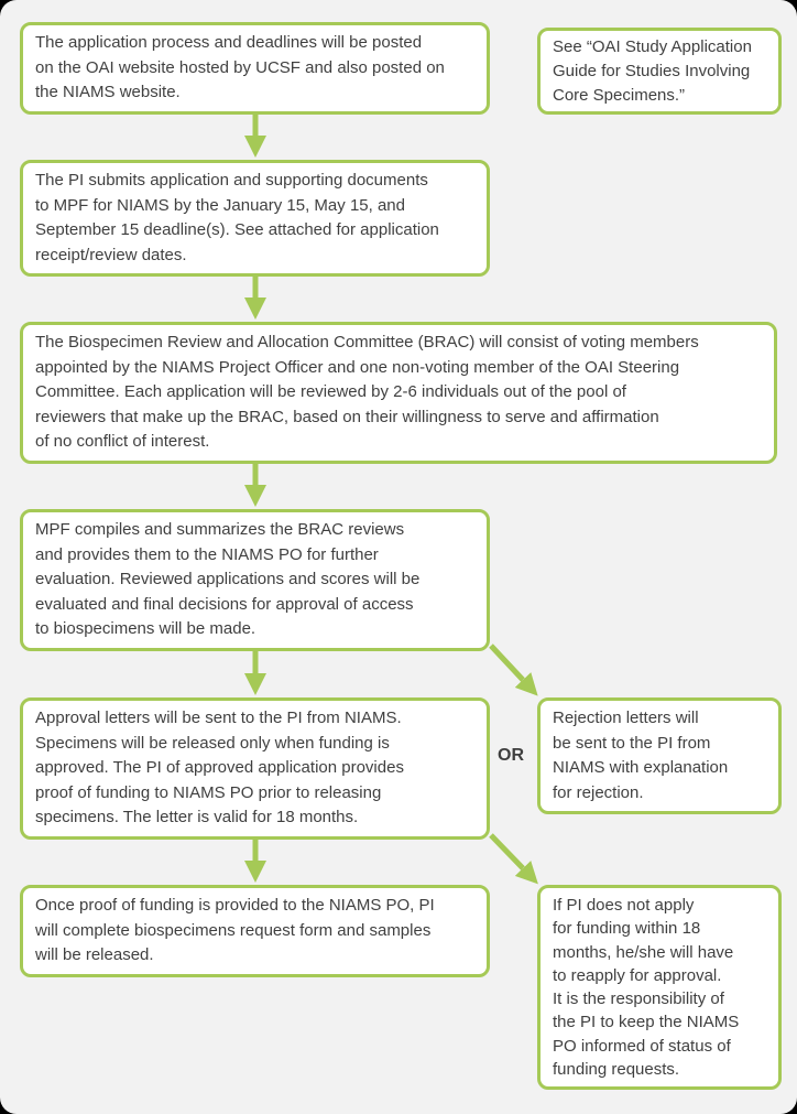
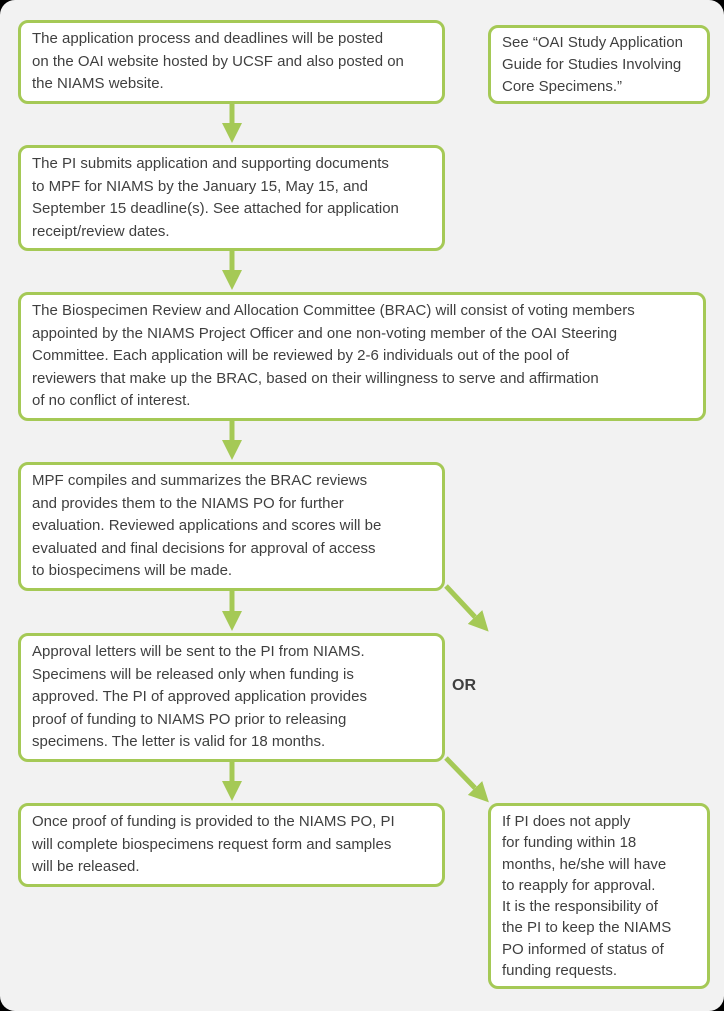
  The application process and deadlines will be posted
  on the OAI website hosted by UCSF and also posted on
  the NIAMS website.
  See “OAI Study Application
  Guide for Studies Involving
  Core Specimens.”
  The PI submits application and supporting documents
  to MPF for NIAMS by the January 15, May 15, and
  September 15 deadline(s). See attached for application
  receipt/review dates.
  The Biospecimen Review and Allocation Committee (BRAC) will consist of voting members
  appointed by the NIAMS Project Officer and one non-voting member of the OAI Steering
  Committee. Each application will be reviewed by 2-6 individuals out of the pool of
  reviewers that make up the BRAC, based on their willingness to serve and affirmation
  of no conflict of interest.
  MPF compiles and summarizes the BRAC reviews
  and provides them to the NIAMS PO for further
  evaluation. Reviewed applications and scores will be
  evaluated and final decisions for approval of access
  to biospecimens will be made.
  Approval letters will be sent to the PI from NIAMS.
  Specimens will be released only when funding is
  approved. The PI of approved application provides
  proof of funding to NIAMS PO prior to releasing
  specimens. The letter is valid for 18 months.
  OR
- Rejection letters will
- be sent to the PI from
- NIAMS with explanation
- for rejection.
  Once proof of funding is provided to the NIAMS PO, PI
  will complete biospecimens request form and samples
  will be released.
  If PI does not apply
  for funding within 18
  months, he/she will have
  to reapply for approval.
  It is the responsibility of
  the PI to keep the NIAMS
  PO informed of status of
  funding requests.
